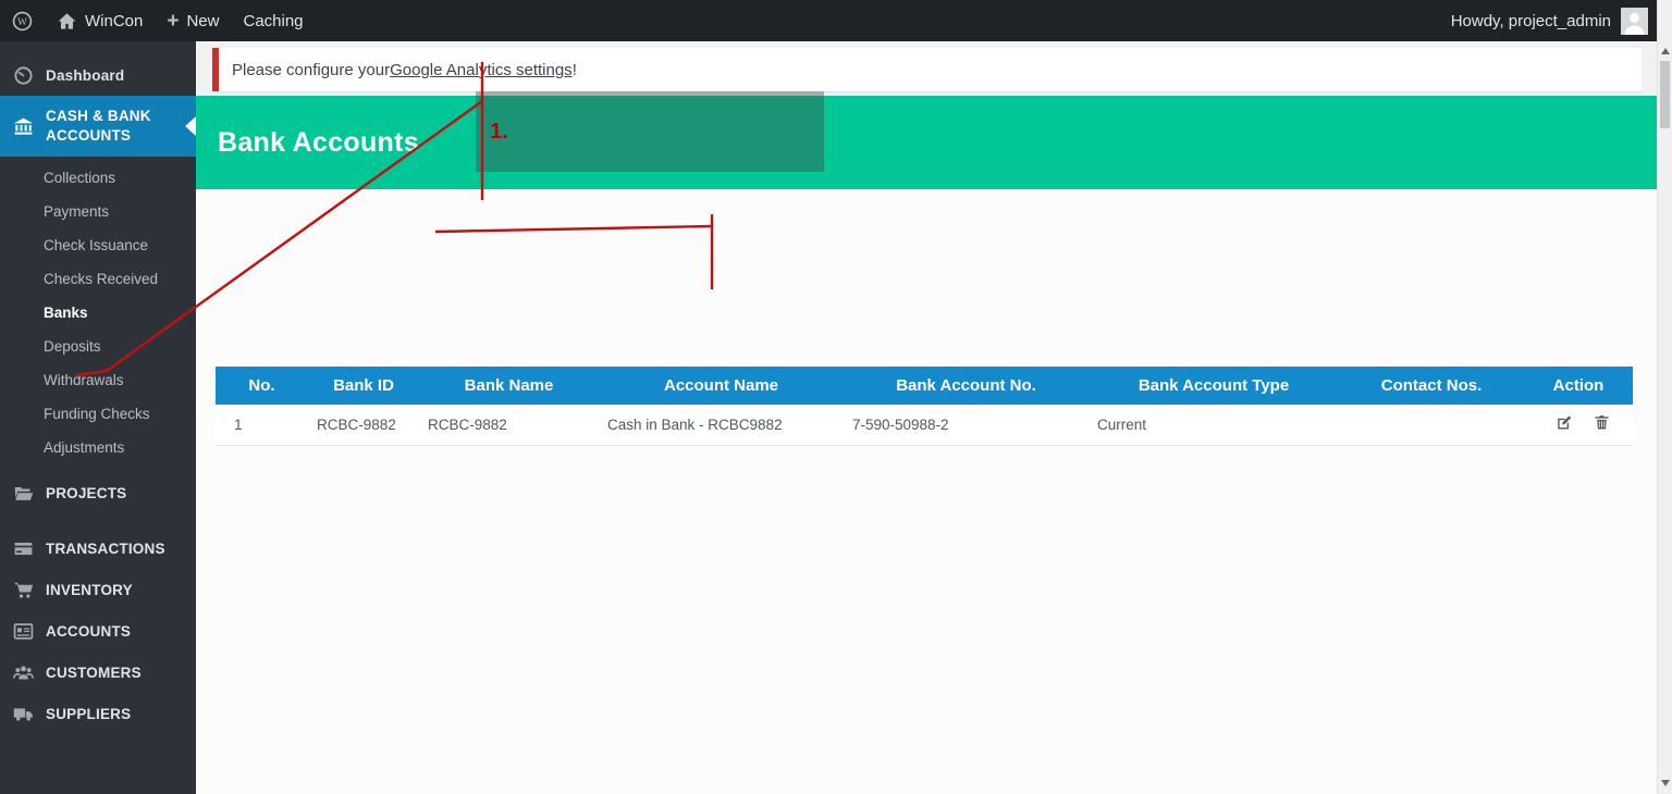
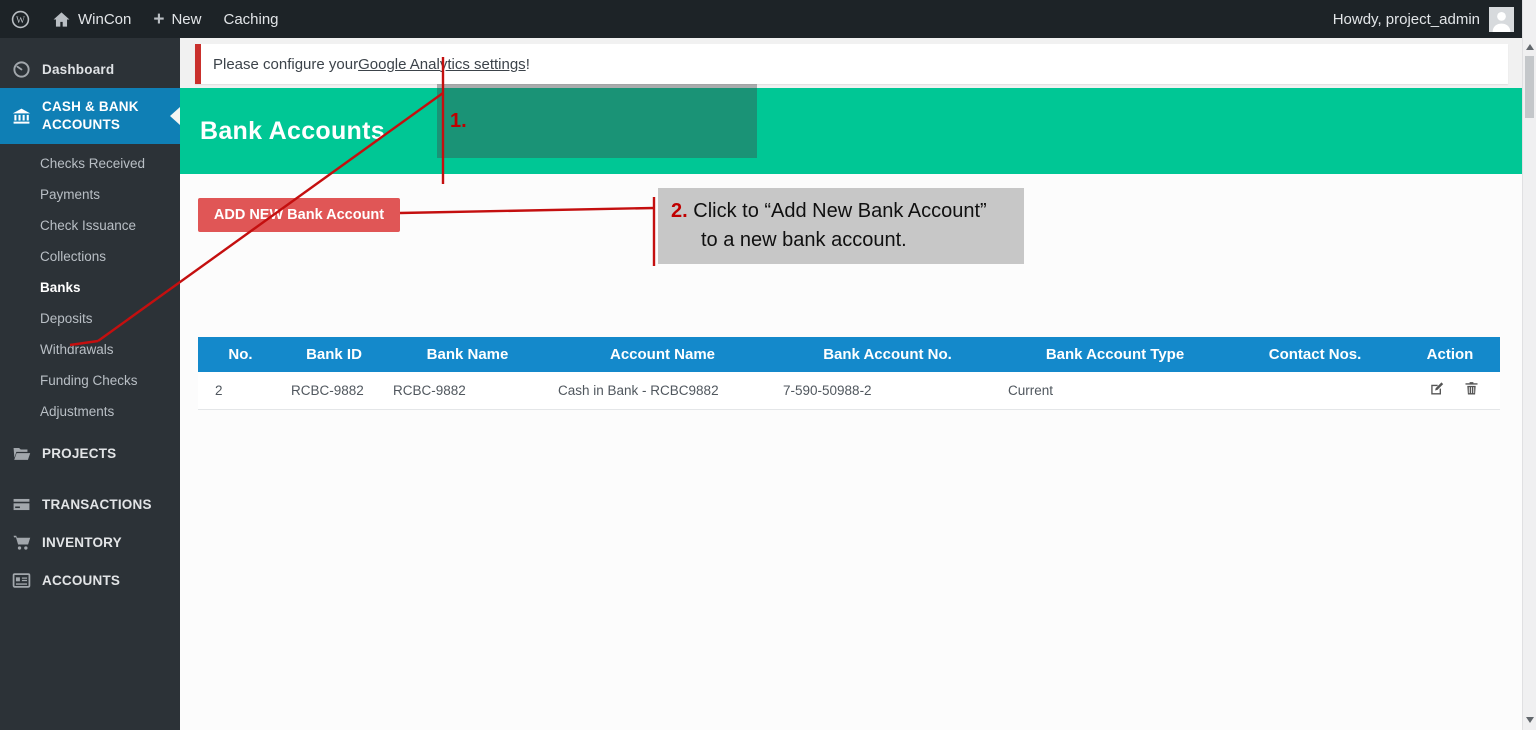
  W
  WinCon
  +
  New
  Caching
  Howdy, project_admin
  Dashboard
  CASH & BANK ACCOUNTS
- Collections
+ Checks Received
  Payments
  Check Issuance
- Checks Received
+ Collections
  Banks
  Deposits
  Withdrawals
  Funding Checks
  Adjustments
  PROJECTS
  TRANSACTIONS
  INVENTORY
  ACCOUNTS
- CUSTOMERS
- SUPPLIERS
  Please configure your
  Google Analtics settings
  !
  Bank Accounts
+ ADD NEW Bank Account
  No.	Bank ID	Bank Name	Account Name	Bank Account No.	Bank Account Type	Contact Nos.	Action
- 1	RCBC-9882	RCBC-9882	Cash in Bank - RCBC9882	7-590-50988-2	Current
+ 2	RCBC-9882	RCBC-9882	Cash in Bank - RCBC9882	7-590-50988-2	Current
  1.
+ 2. Click to “Add New Bank Account”
+ to a new bank account.
